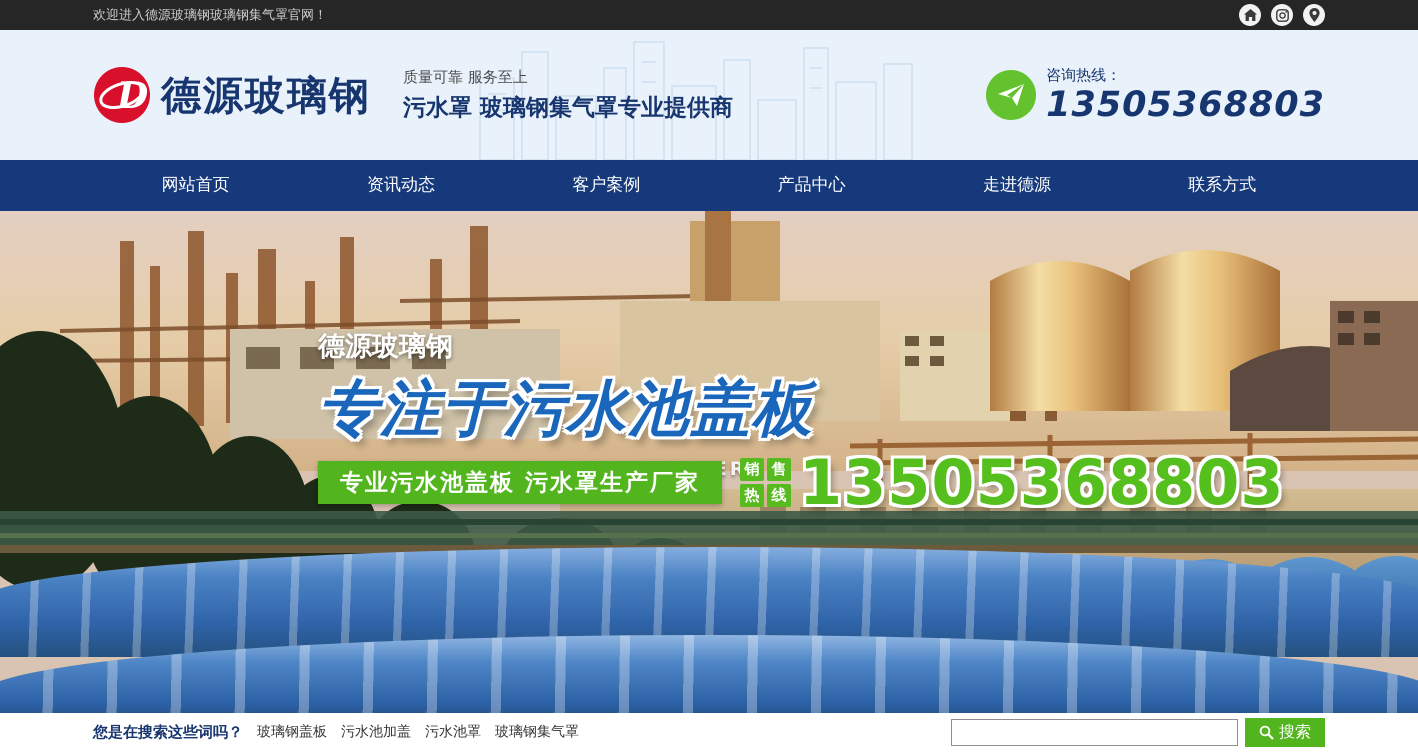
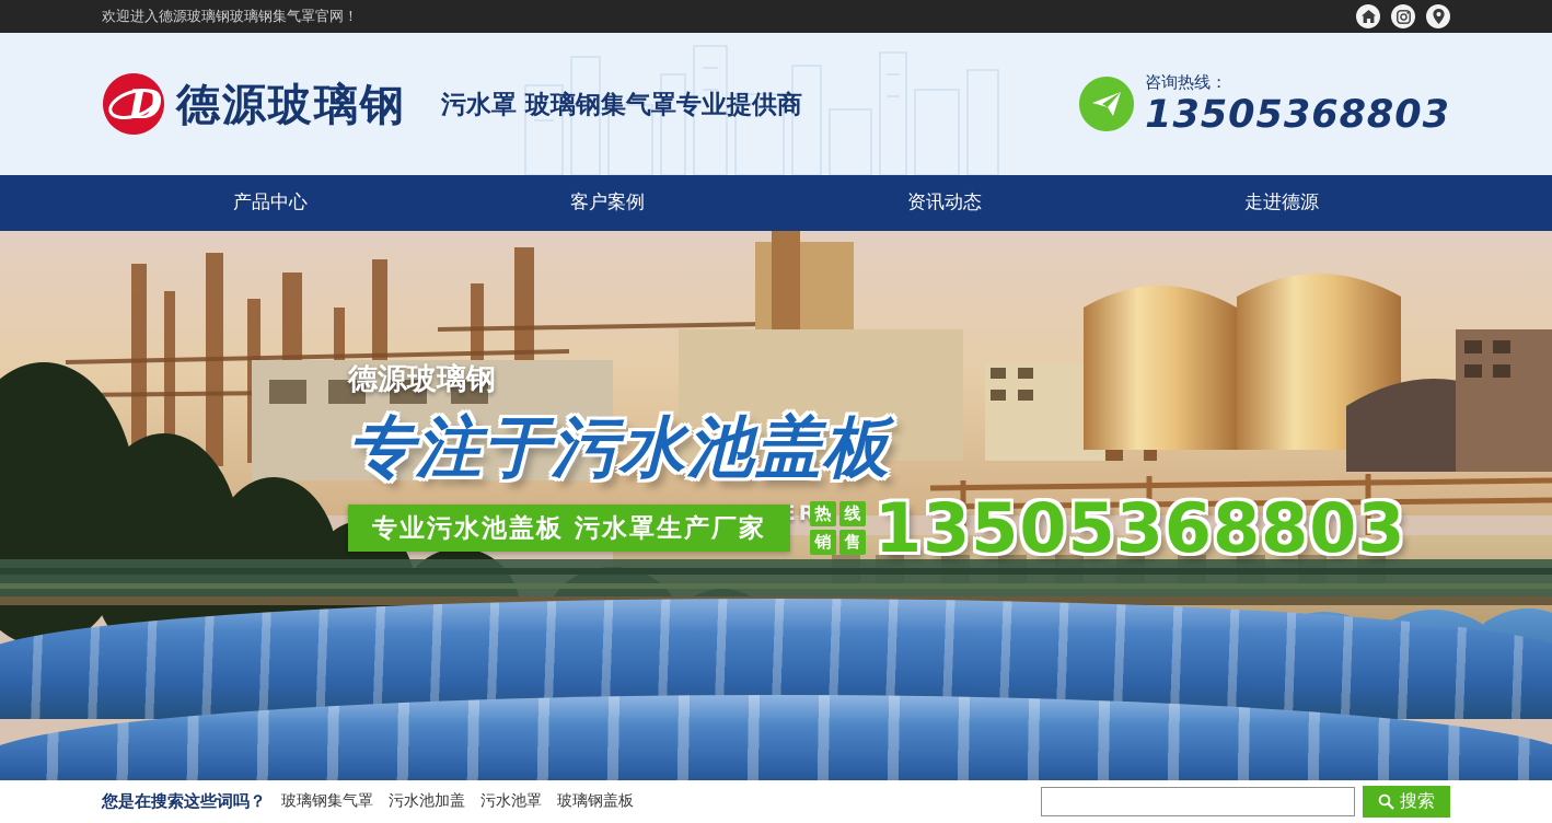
  欢迎进入德源玻璃钢玻璃钢集气罩官网！
  D
  德源玻璃钢
- 质量可靠 服务至上
  污水罩 玻璃钢集气罩专业提供商
  咨询热线：
  13505368803
- 网站首页
- 资讯动态
+ 产品中心
  客户案例
- 产品中心
+ 资讯动态
  走进德源
- 联系方式
  德源玻璃钢
  专注于污水池盖板
  专业污水池盖板 污水罩生产厂家
- 销
+ 热
- 售
+ 线
- 热
+ 销
- 线
+ 售
  13505368803
  您是在搜索这些词吗？
- 玻璃钢盖板
+ 玻璃钢集气罩
  污水池加盖
  污水池罩
- 玻璃钢集气罩
+ 玻璃钢盖板
  搜索
